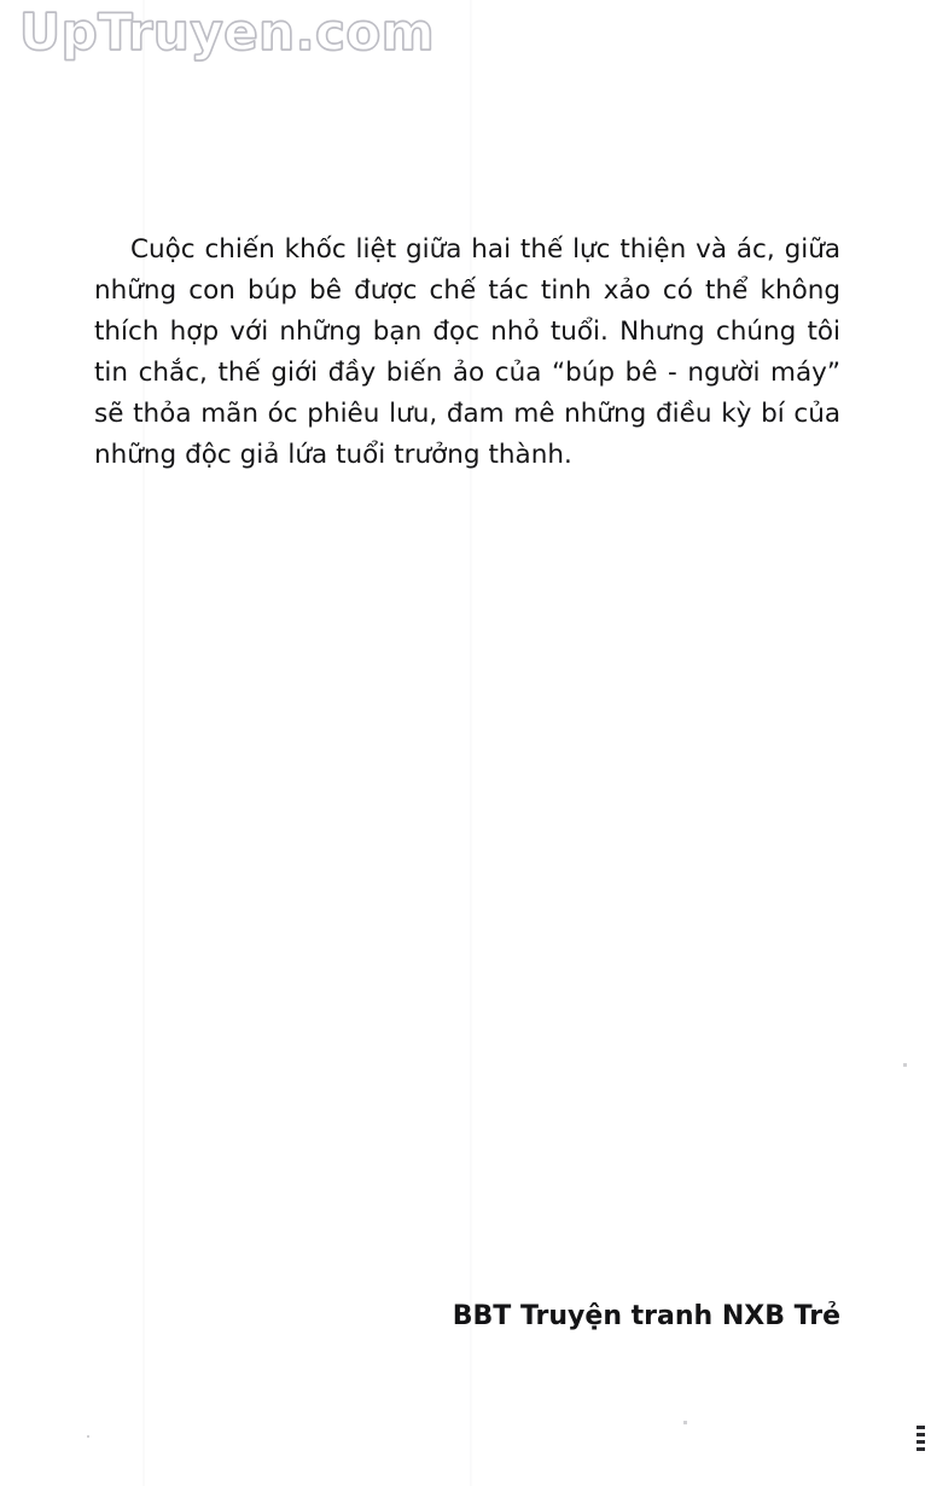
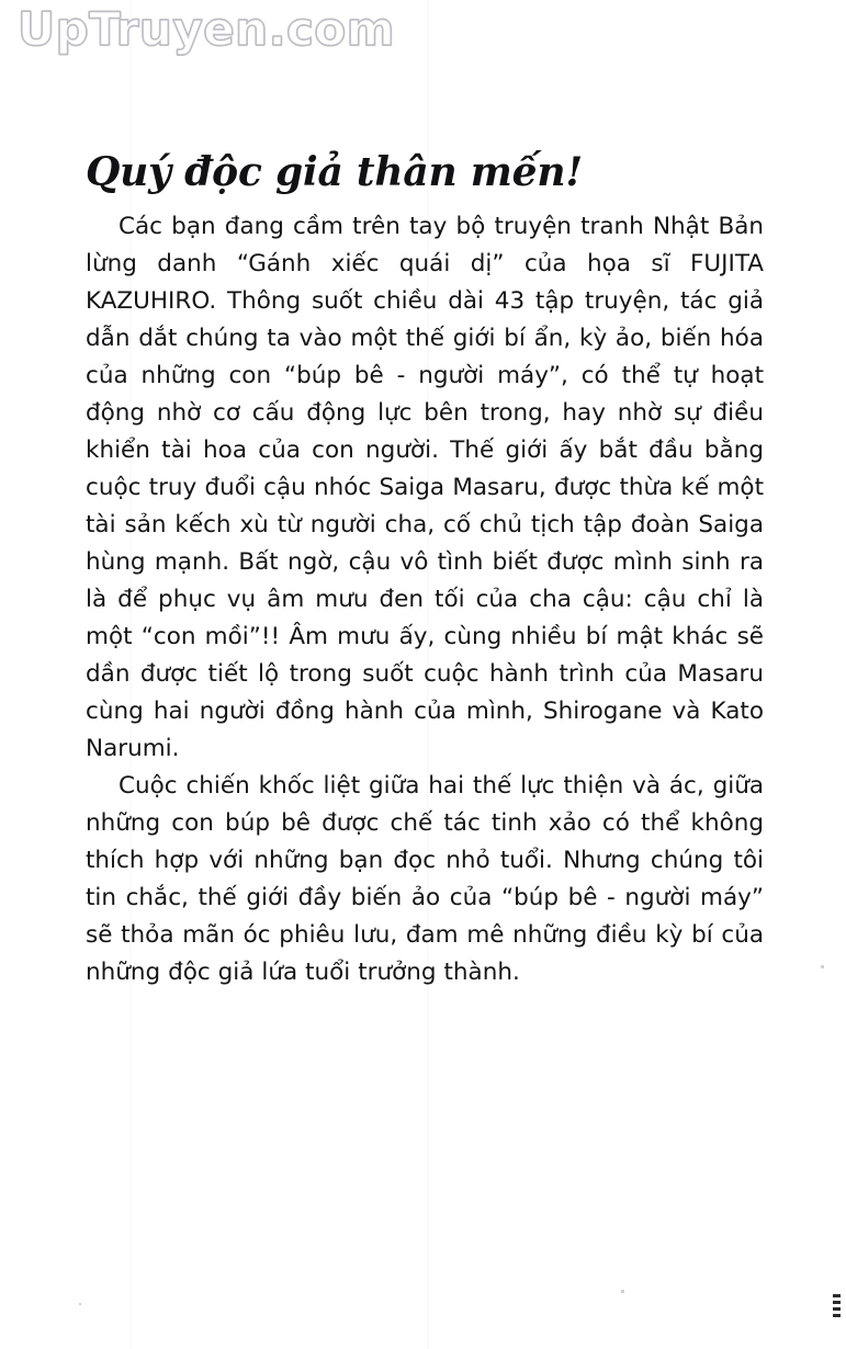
  UpTruyen.co
+ Quý độc giả thân mến!
+ Các bạn đang cầm trên tay bộ truyện tranh Nhật Bản lừng danh “Gánh xiếc quái dị” của họa sĩ FUJITA KAZUHIRO. Thông suốt chiều dài 43 tập truyện, tác giả dẫn dắt chúng ta vào một thế giới bí ẩn, kỳ ảo, biến hóa của những con “búp bê - người máy”, có thể tự hoạt động nhờ cơ cấu động lực bên trong, hay nhờ sự điều khiển tài hoa của con người. Thế giới ấy bắt đầu bằng cuộc truy đuổi cậu nhóc Saiga Masaru, được thừa kế một tài sản kếch xù từ người cha, cố chủ tịch tập đoàn Saiga hùng mạnh. Bất ngờ, cậu vô tình biết được mình sinh ra là để phục vụ âm mưu đen tối của cha cậu: cậu chỉ là một “con mồi”!! Âm mưu ấy, cùng nhiều bí mật khác sẽ dần được tiết lộ trong suốt cuộc hành trình của Masaru cùng hai người đồng hành của mình, Shirogane và Kato Narumi.
  Cuộc chiến khốc liệt giữa hai thế lực thiện và ác, giữa những con búp bê được chế tác tinh xảo có thể không thích hợp với những bạn đọc nhỏ tuổi. Nhưng chúng tôi tin chắc, thế giới đầy biến ảo của “búp bê - người máy” sẽ thỏa mãn óc phiêu lưu, đam mê những điều kỳ bí của những độc giả lứa tuổi trưởng thành.
- BBT Truyện tranh NXB Trẻ
